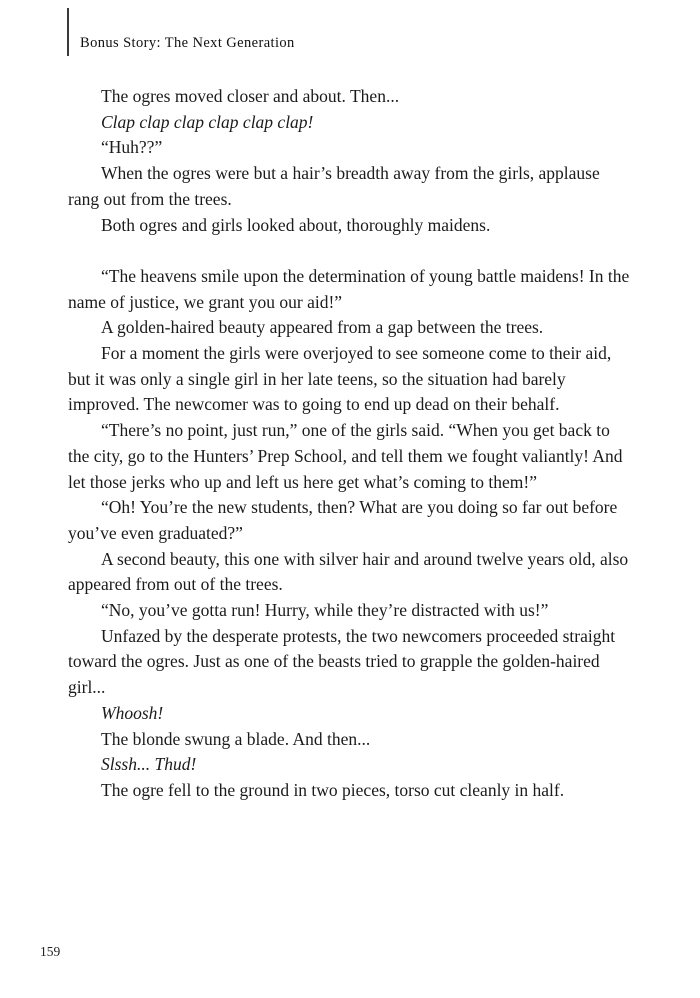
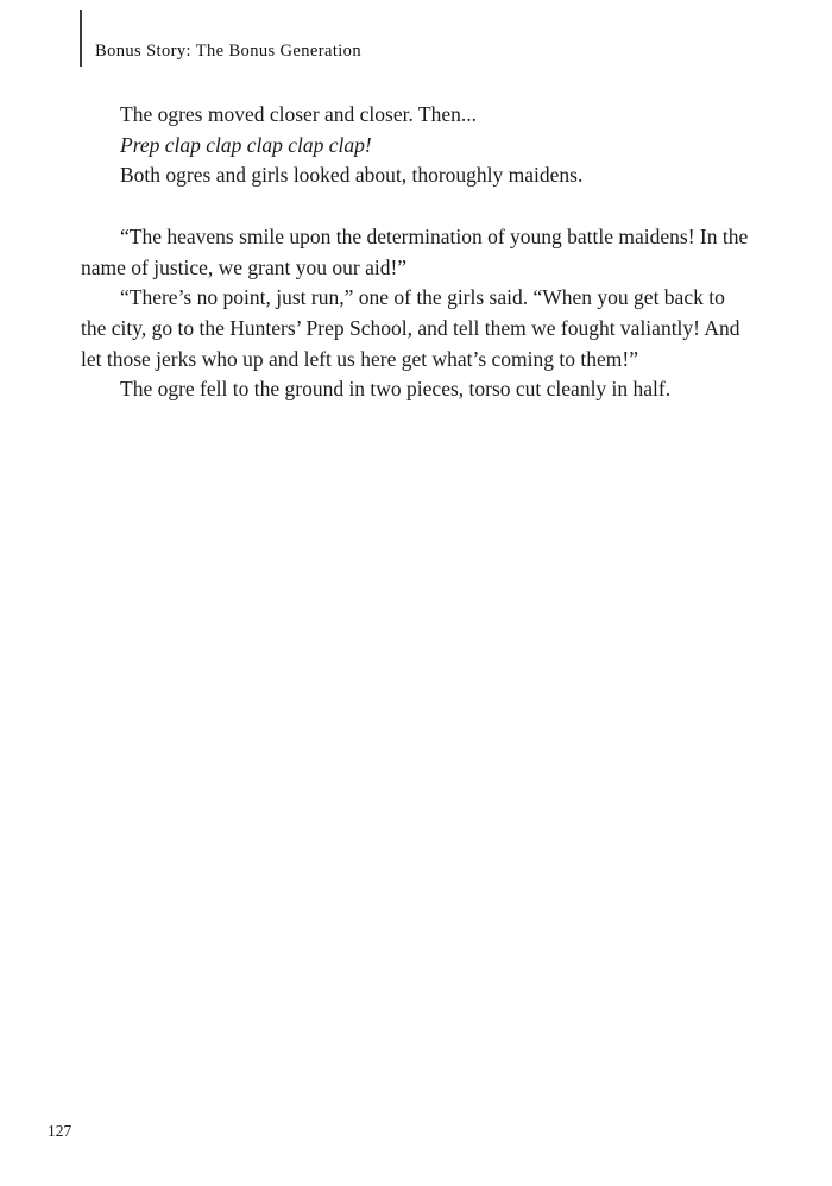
- Bonus Story: The Next Generation
+ Bonus Story: The Bonus Generation
- The ogres moved closer and about. Then...
+ The ogres moved closer and closer. Then...
- Clap clap clap clap clap clap!
+ Prep clap clap clap clap clap!
- “Huh??”
- When the ogres were but a hair’s breadth away from the girls, applause rang out from the trees.
  Both ogres and girls looked about, thoroughly maidens.
  “The heavens smile upon the determination of young battle maidens! In the name of justice, we grant you our aid!”
- A golden-haired beauty appeared from a gap between the trees.
- For a moment the girls were overjoyed to see someone come to their aid, but it was only a single girl in her late teens, so the situation had barely improved. The newcomer was to going to end up dead on their behalf.
  “There’s no point, just run,” one of the girls said. “When you get back to the city, go to the Hunters’ Prep School, and tell them we fought valiantly! And let those jerks who up and left us here get what’s coming to them!”
- “Oh! You’re the new students, then? What are you doing so far out before you’ve even graduated?”
- A second beauty, this one with silver hair and around twelve years old, also appeared from out of the trees.
- “No, you’ve gotta run! Hurry, while they’re distracted with us!”
- Unfazed by the desperate protests, the two newcomers proceeded straight toward the ogres. Just as one of the beasts tried to grapple the golden-haired girl...
- Whoosh!
- The blonde swung a blade. And then...
- Slssh... Thud!
  The ogre fell to the ground in two pieces, torso cut cleanly in half.
- 159
+ 127
